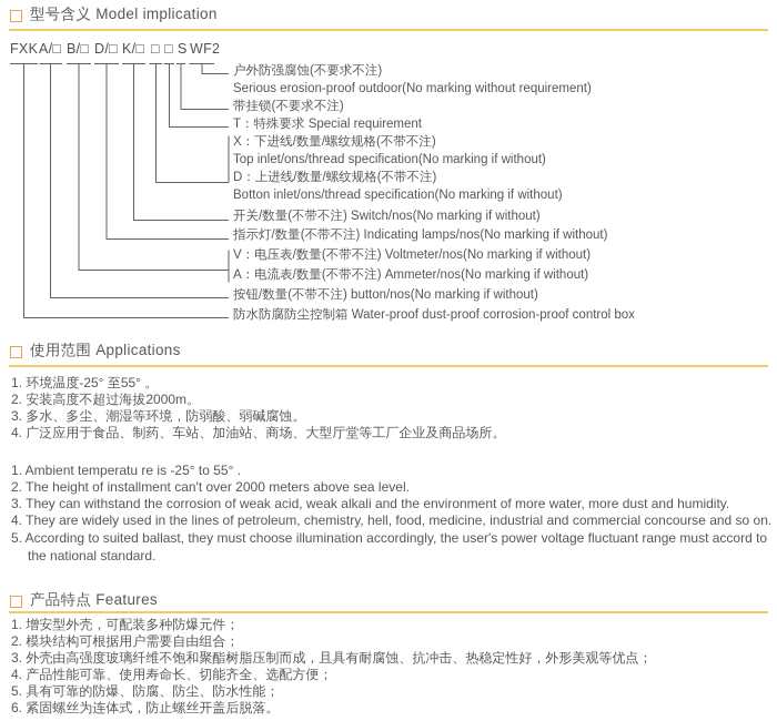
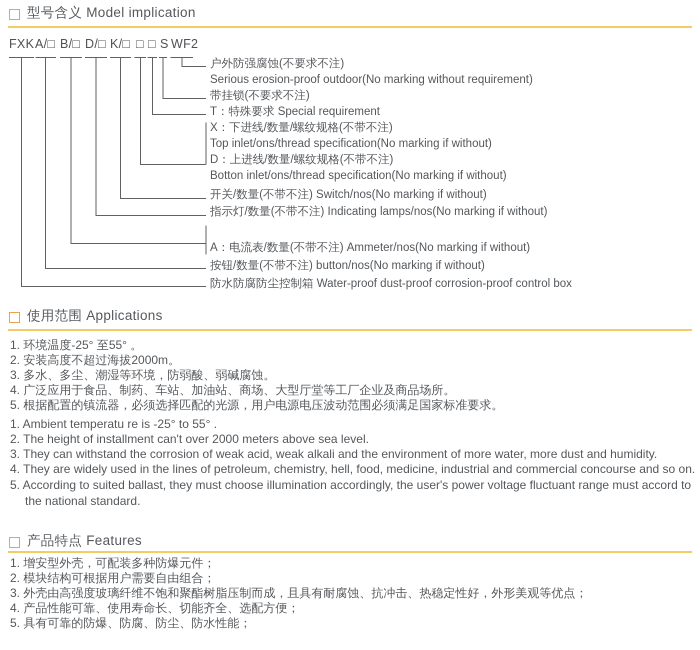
  型号含义 Model implication
  FXK
  A/□
  B/□
  D/□
  K/□
  □
  □
  S
  WF2
  户外防强腐蚀(不要求不注)
  Serious erosion-proof outdoor(No marking without requirement)
  带挂锁(不要求不注)
  T：特殊要求 Special requirement
  X：下进线/数量/螺纹规格(不带不注)
  Top inlet/ons/thread specification(No marking if without)
  D：上进线/数量/螺纹规格(不带不注)
  Botton inlet/ons/thread specification(No marking if without)
  开关/数量(不带不注) Switch/nos(No marking if without)
  指示灯/数量(不带不注) Indicating lamps/nos(No marking if without)
- V：电压表/数量(不带不注) Voltmeter/nos(No marking if without)
  A：电流表/数量(不带不注) Ammeter/nos(No marking if without)
  按钮/数量(不带不注) button/nos(No marking if without)
  防水防腐防尘控制箱 Water-proof dust-proof corrosion-proof control box
  使用范围 Applications
  1. 环境温度-25° 至55° 。
  2. 安装高度不超过海拔2000m。
  3. 多水、多尘、潮湿等环境，防弱酸、弱碱腐蚀。
  4. 广泛应用于食品、制药、车站、加油站、商场、大型厅堂等工厂企业及商品场所。
+ 5. 根据配置的镇流器，必须选择匹配的光源，用户电源电压波动范围必须满足国家标准要求。
  1. Ambient temperatu re is -25° to 55° .
  2. The height of installment can't over 2000 meters above sea level.
  3. They can withstand the corrosion of weak acid, weak alkali and the environment of more water, more dust and humidity.
  4. They are widely used in the lines of petroleum, chemistry, hell, food, medicine, industrial and commercial concourse and so on.
  5. According to suited ballast, they must choose illumination accordingly, the user's power voltage fluctuant range must accord to the national standard.
  产品特点 Features
  1. 增安型外壳，可配装多种防爆元件；
  2. 模块结构可根据用户需要自由组合；
  3. 外壳由高强度玻璃纤维不饱和聚酯树脂压制而成，且具有耐腐蚀、抗冲击、热稳定性好，外形美观等优点；
  4. 产品性能可靠、使用寿命长、切能齐全、选配方便；
  5. 具有可靠的防爆、防腐、防尘、防水性能；
- 6. 紧固螺丝为连体式，防止螺丝开盖后脱落。
